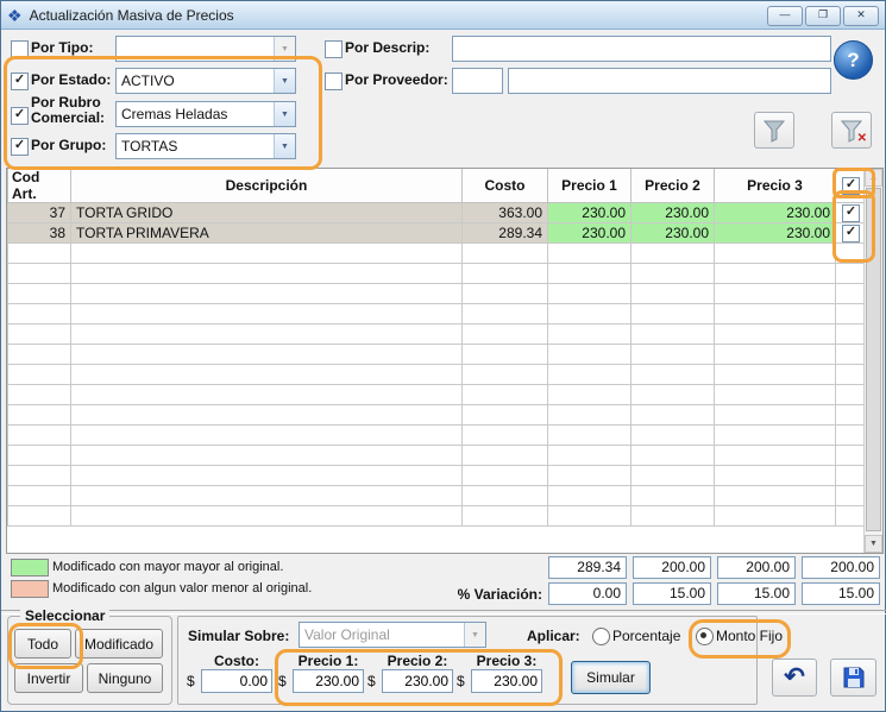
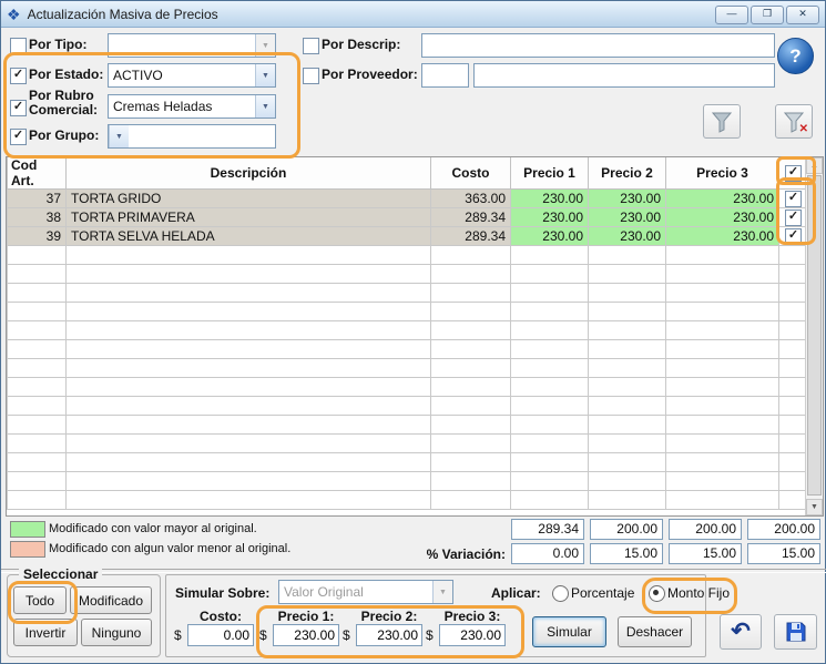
  ❖
  Actualización Masiva de Precios
  —
  ❐
  ✕
  Por Tipo:
  Por Descrip:
  ?
  ✓
  Por Estado:
  ACTIVO
  Por Proveedor:
  ✓
  Por Rubro
  Comercial:
  Cremas Heladas
  ✓
  Por Grupo:
- TORTAS
  ✕
  Cod Art.	Descripción	Costo	Precio 1	Precio 2	Precio 3	✓
  37	TORTA GRIDO	363.00	230.00	230.00	230.00	✓
  38	TORTA PRIMAVERA	289.34	230.00	230.00	230.00	✓
+ 39	TORTA SELVA HELADA	289.34	230.00	230.00	230.00	✓
- Modificado con mayor mayor al original.
+ Modificado con valor mayor al original.
  Modificado con algun valor menor al original.
  289.34
  200.00
  200.00
  200.00
  % Variación:
  0.00
  15.00
  15.00
  15.00
  Seleccionar
  Todo
  Modificado
  Invertir
  Ninguno
  Simular Sobre:
  Valor Original
  Aplicar:
  Porcentaje
  Monto Fijo
  Costo:
  $
  0.00
  Precio 1:
  $
  230.00
  Precio 2:
  $
  230.00
  Precio 3:
  $
  230.00
  Simular
+ Deshacer
  ↶
